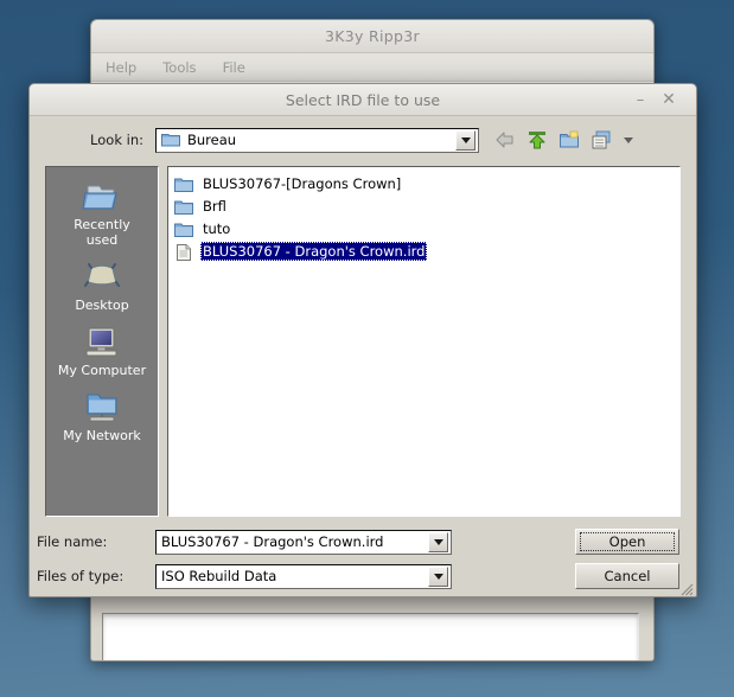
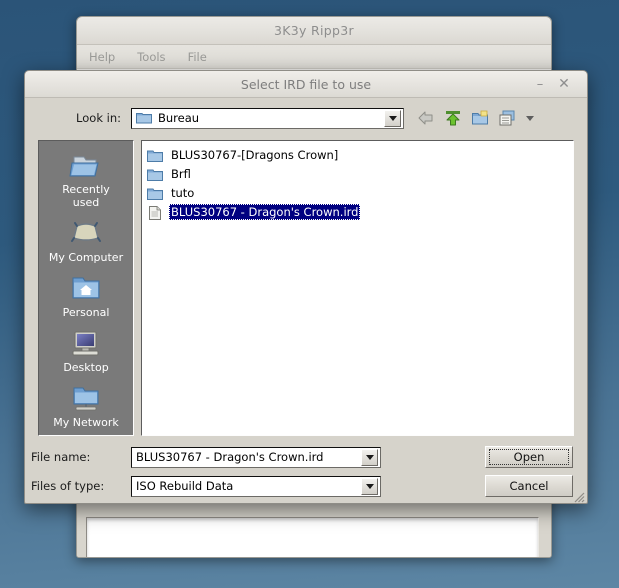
  3K3y Ripp3r
  Help
  Tools
  File
  Select IRD file to use
  –
  ✕
  Look in:
  Bureau
  Recently
  used
- Desktop
+ My Computer
+ Personal
- My Computer
+ Desktop
  My Network
  BLUS30767-[Dragons Crown]
  Brfl
  tuto
  BLUS30767 - Dragon's Crown.ird
  File name:
  BLUS30767 - Dragon's Crown.ird
  Files of type:
  ISO Rebuild Data
  Open
  Cancel
